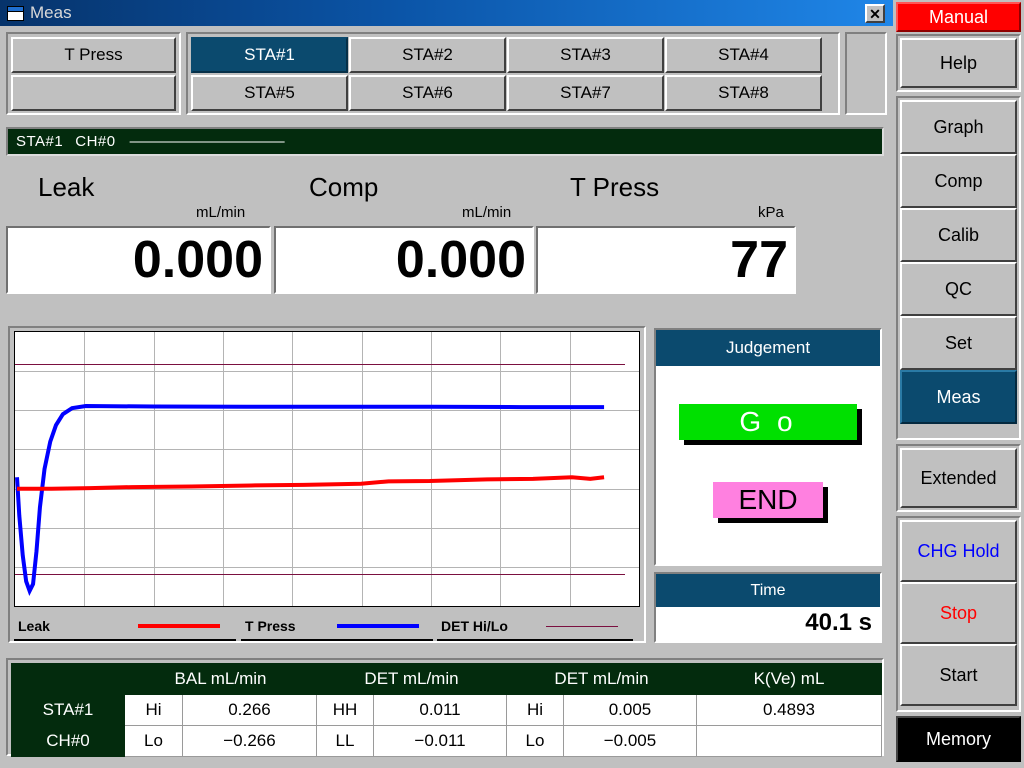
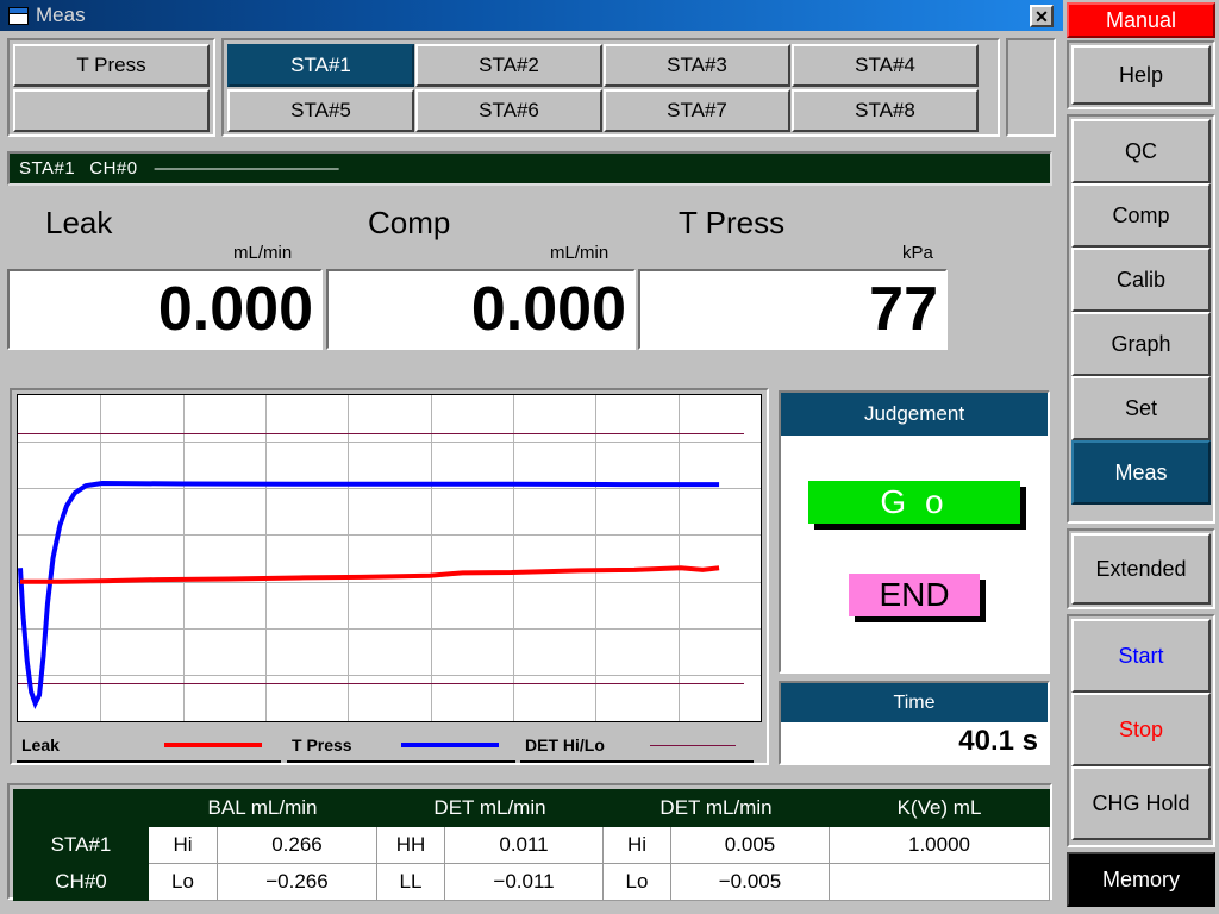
  Meas
  ✕
  T Press
  STA#1
  STA#2
  STA#3
  STA#4
  STA#5
  STA#6
  STA#7
  STA#8
  STA#1
  CH#0
  ———————————
  Leak
  mL/min
  0.000
  Comp
  mL/min
  0.000
  T Press
  kPa
  77
  Leak
  T Press
  DET Hi/Lo
  Judgement
  G o
  END
  Time
  40.1 s
  	BAL mL/min	DET mL/min	DET mL/min	K(Ve) mL
- STA#1	Hi	0.266	HH	0.011	Hi	0.005	0.4893
+ STA#1	Hi	0.266	HH	0.011	Hi	0.005	1.0000
  CH#0	Lo	−0.266	LL	−0.011	Lo	−0.005
  Manual
  Help
- Graph
+ QC
  Comp
  Calib
- QC
+ Graph
  Set
  Meas
  Extended
- CHG Hold
+ Start
  Stop
- Start
+ CHG Hold
  Memory
